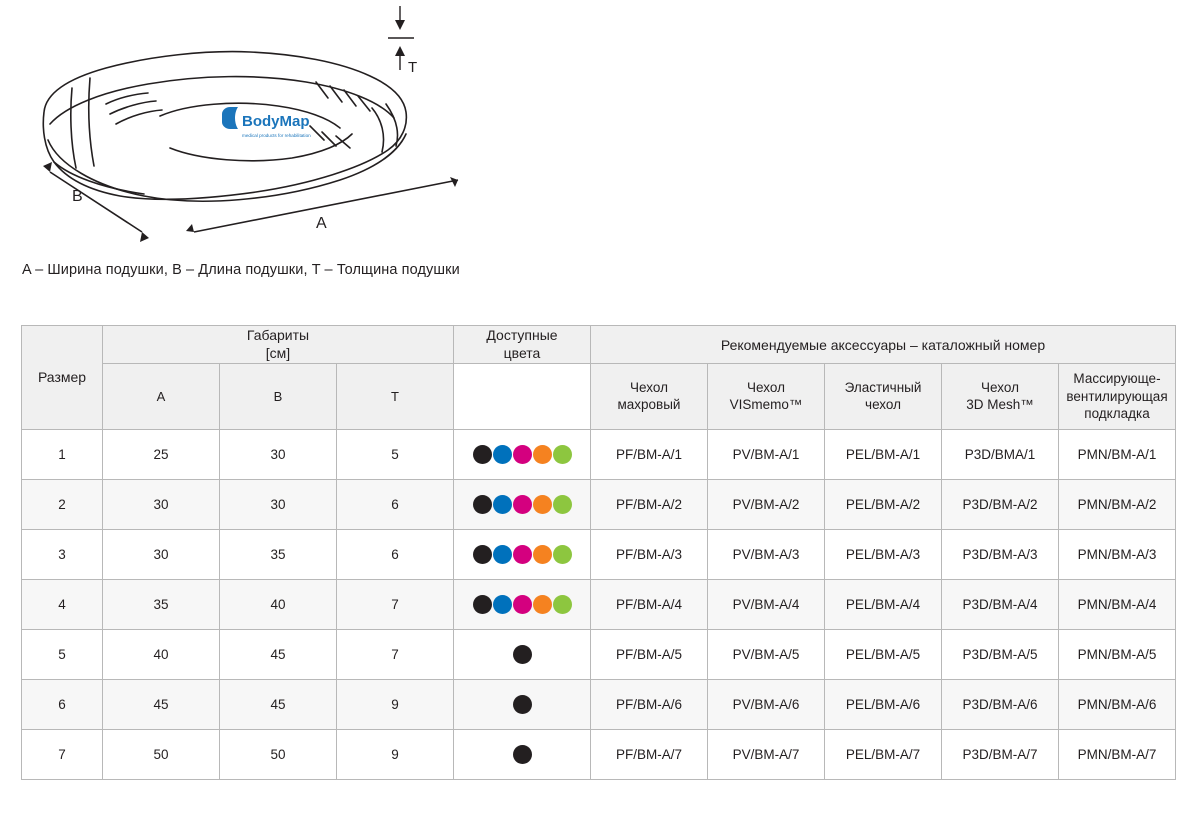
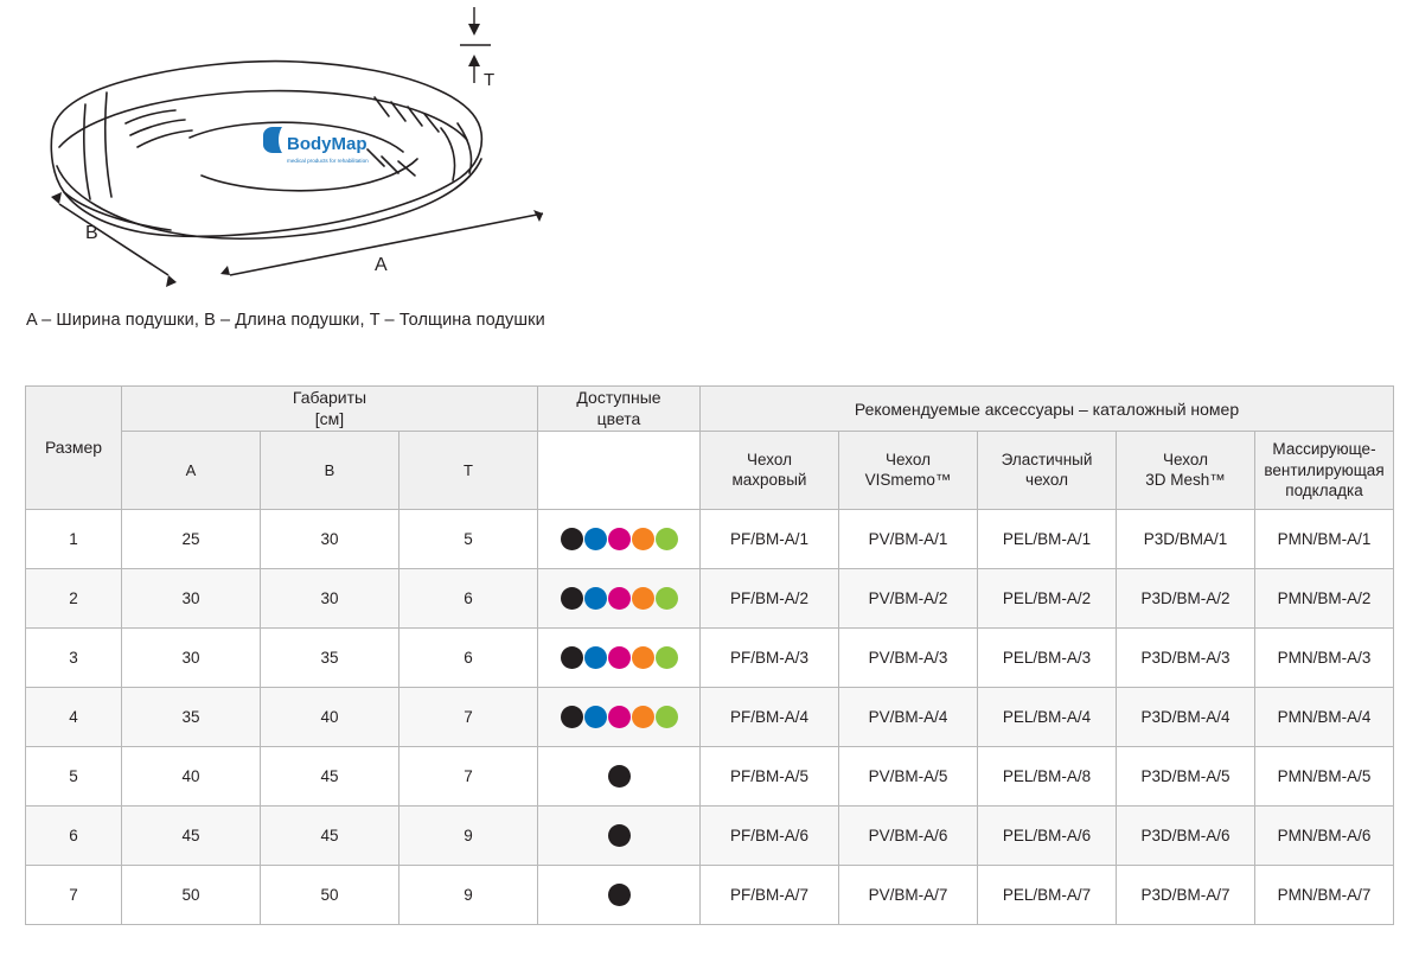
  BodyMap
  B
  A
  T
  A – Ширина подушки, B – Длина подушки, T – Толщина подушки
  Размер	Габариты [см]	Доступные цвета	Рекомендуемые аксессуары – каталожный номер
  A	B	T	Чехол махровый	Чехол VISmemo™	Эластичный чехол	Чехол 3D Mesh™	Массирующе- вентилирующая подкладка
  1	25	30	5		PF/BM-A/1	PV/BM-A/1	PEL/BM-A/1	P3D/BMA/1	PMN/BM-A/1
  2	30	30	6		PF/BM-A/2	PV/BM-A/2	PEL/BM-A/2	P3D/BM-A/2	PMN/BM-A/2
  3	30	35	6		PF/BM-A/3	PV/BM-A/3	PEL/BM-A/3	P3D/BM-A/3	PMN/BM-A/3
  4	35	40	7		PF/BM-A/4	PV/BM-A/4	PEL/BM-A/4	P3D/BM-A/4	PMN/BM-A/4
- 5	40	45	7		PF/BM-A/5	PV/BM-A/5	PEL/BM-A/5	P3D/BM-A/5	PMN/BM-A/5
+ 5	40	45	7		PF/BM-A/5	PV/BM-A/5	PEL/BM-A/8	P3D/BM-A/5	PMN/BM-A/5
  6	45	45	9		PF/BM-A/6	PV/BM-A/6	PEL/BM-A/6	P3D/BM-A/6	PMN/BM-A/6
  7	50	50	9		PF/BM-A/7	PV/BM-A/7	PEL/BM-A/7	P3D/BM-A/7	PMN/BM-A/7
